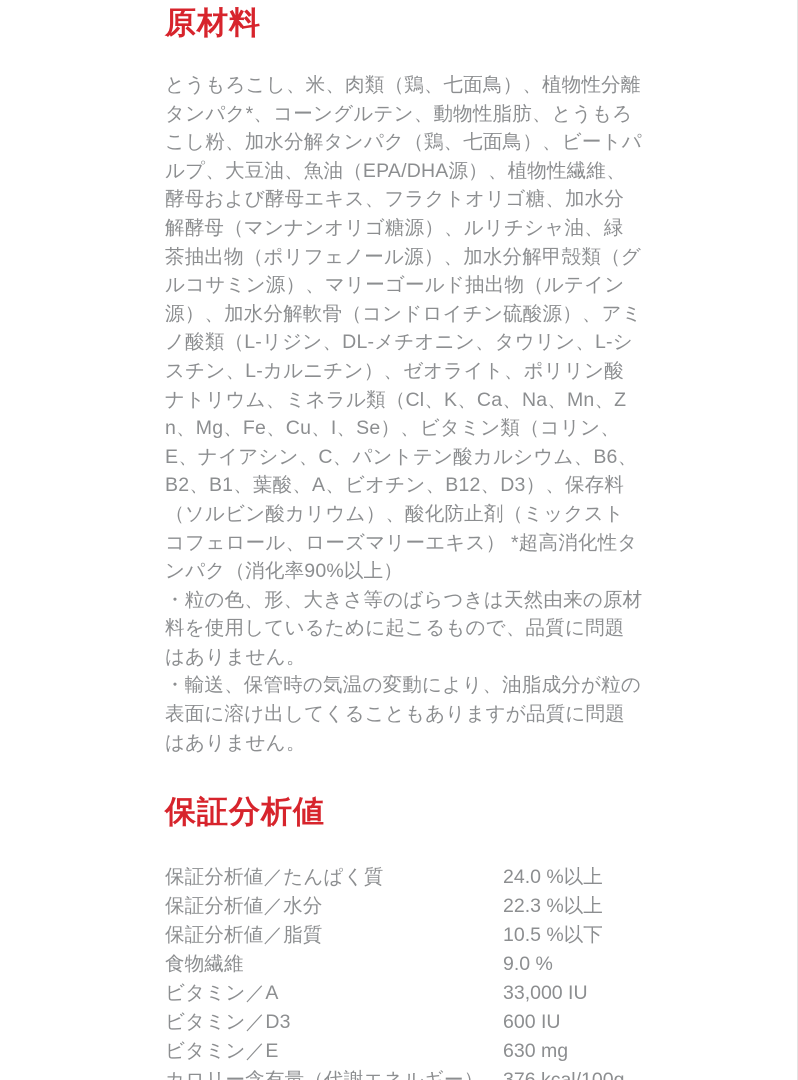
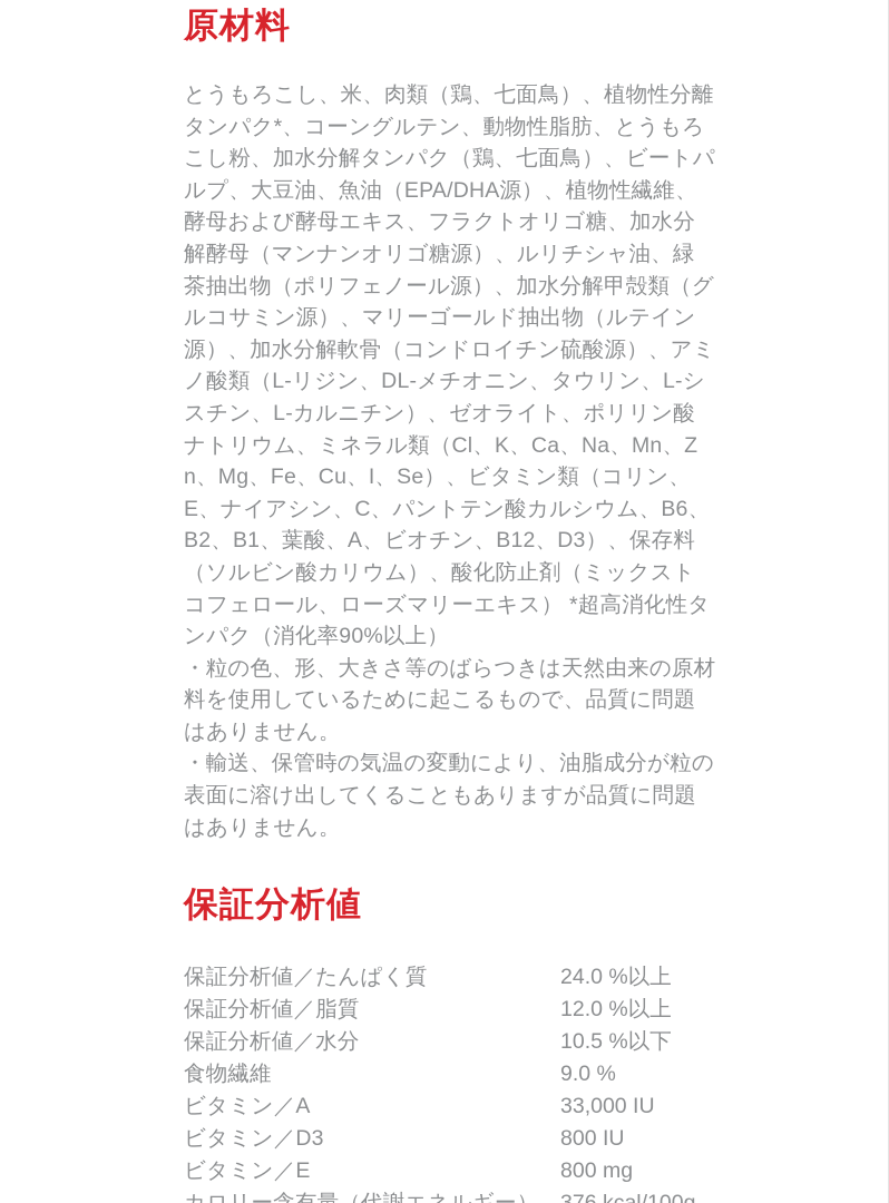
  原材料
  とうもろこし、米、肉類（鶏、七面鳥）、植物性分離タンパク*、コーングルテン、動物性脂肪、とうもろこし粉、加水分解タンパク（鶏、七面鳥）、ビートパルプ、大豆油、魚油（EPA/DHA源）、植物性繊維、酵母および酵母エキス、フラクトオリゴ糖、加水分解酵母（マンナンオリゴ糖源）、ルリチシャ油、緑茶抽出物（ポリフェノール源）、加水分解甲殻類（グルコサミン源）、マリーゴールド抽出物（ルテイン源）、加水分解軟骨（コンドロイチン硫酸源）、アミノ酸類（L-リジン、DL-メチオニン、タウリン、L-シスチン、L-カルニチン）、ゼオライト、ポリリン酸ナトリウム、ミネラル類（Cl、K、Ca、Na、Mn、Zn、Mg、Fe、Cu、I、Se）、ビタミン類（コリン、E、ナイアシン、C、パントテン酸カルシウム、B6、B2、B1、葉酸、A、ビオチン、B12、D3）、保存料（ソルビン酸カリウム）、酸化防止剤（ミックストコフェロール、ローズマリーエキス） *超高消化性タンパク（消化率90%以上）
  ・粒の色、形、大きさ等のばらつきは天然由来の原材料を使用しているために起こるもので、品質に問題はありません。
  ・輸送、保管時の気温の変動により、油脂成分が粒の表面に溶け出してくることもありますが品質に問題はありません。
  保証分析値
  保証分析値／たんぱく質
  24.0 %以上
- 保証分析値／水分
+ 保証分析値／脂質
- 22.3 %以上
+ 12.0 %以上
- 保証分析値／脂質
+ 保証分析値／水分
  10.5 %以下
  食物繊維
  9.0 %
  ビタミン／A
  33,000 IU
  ビタミン／D3
- 600 IU
+ 800 IU
  ビタミン／E
- 630 mg
+ 800 mg
